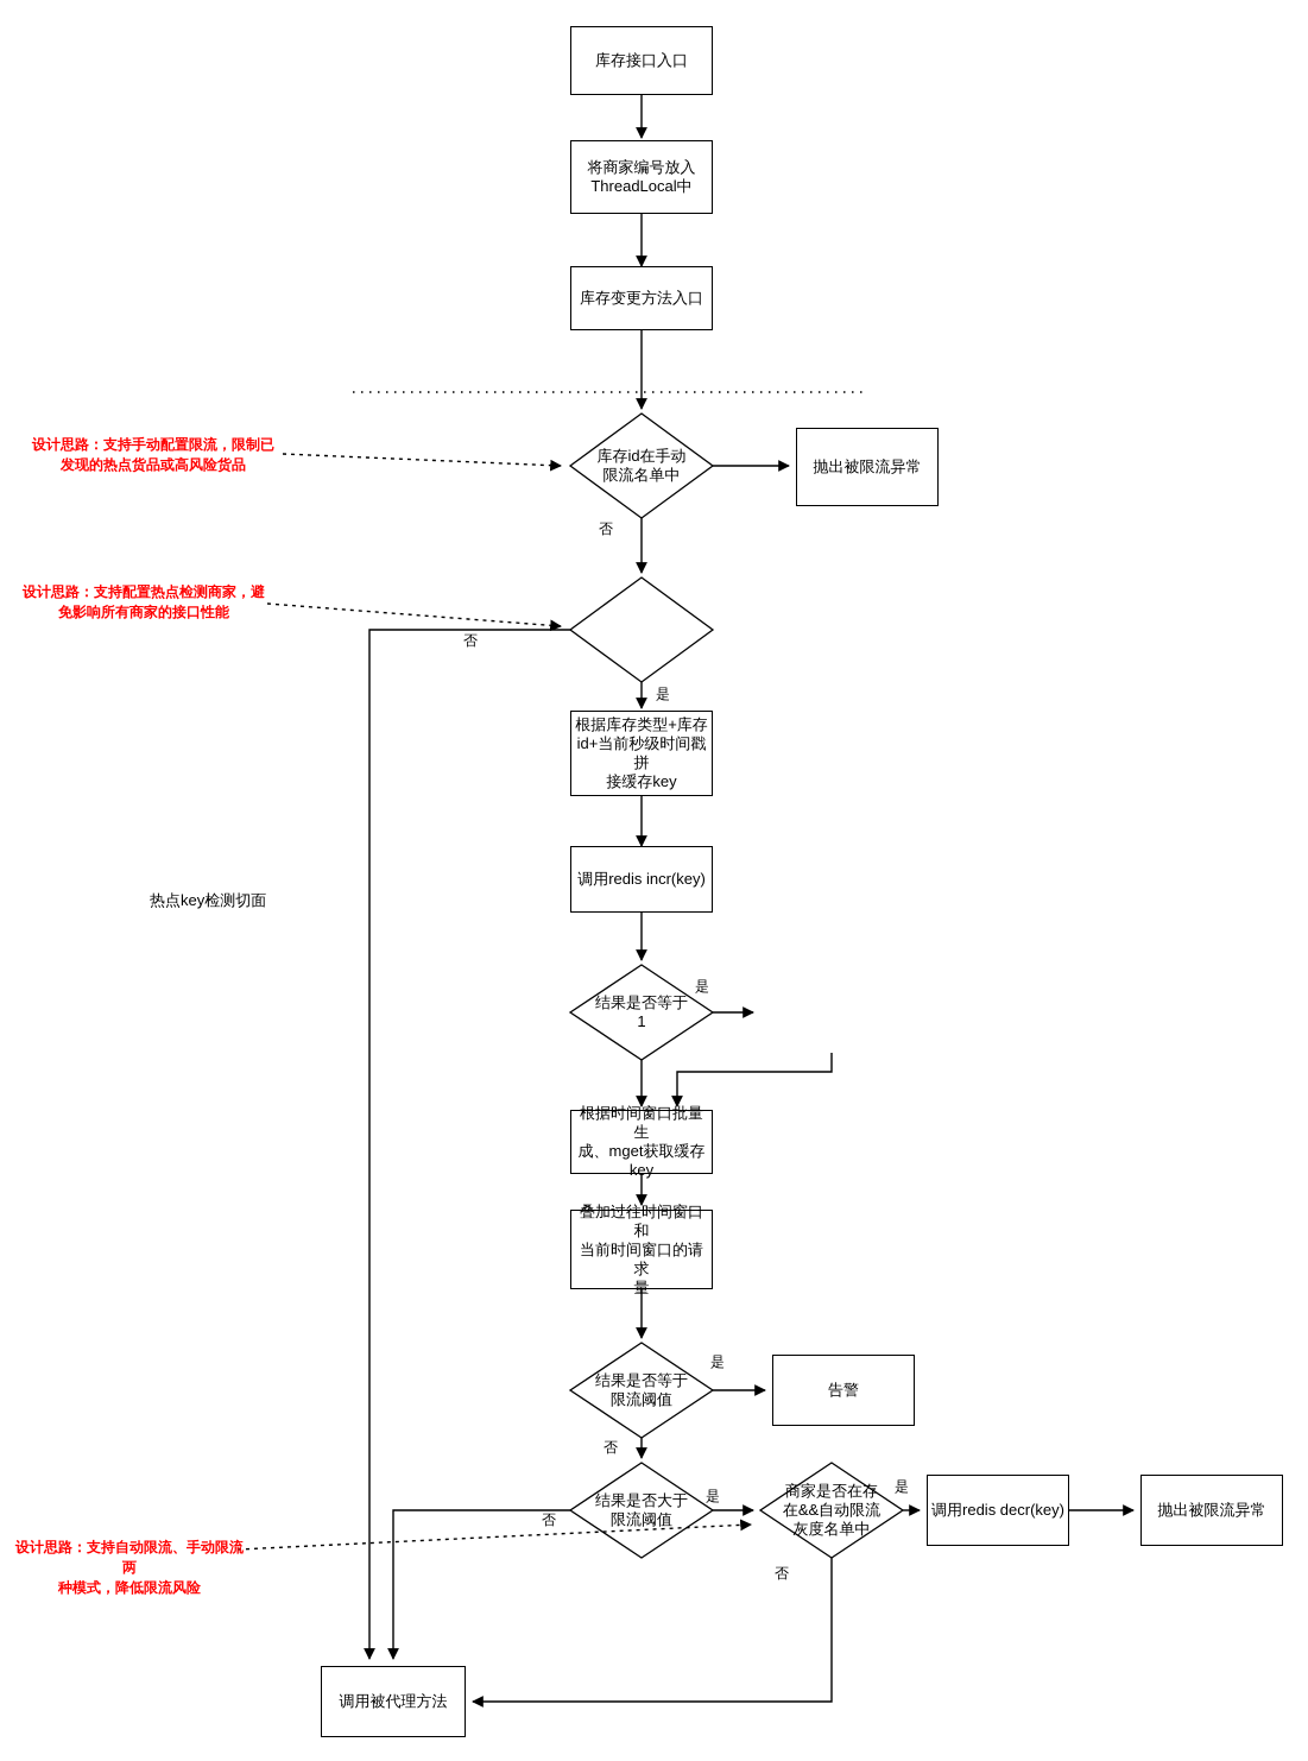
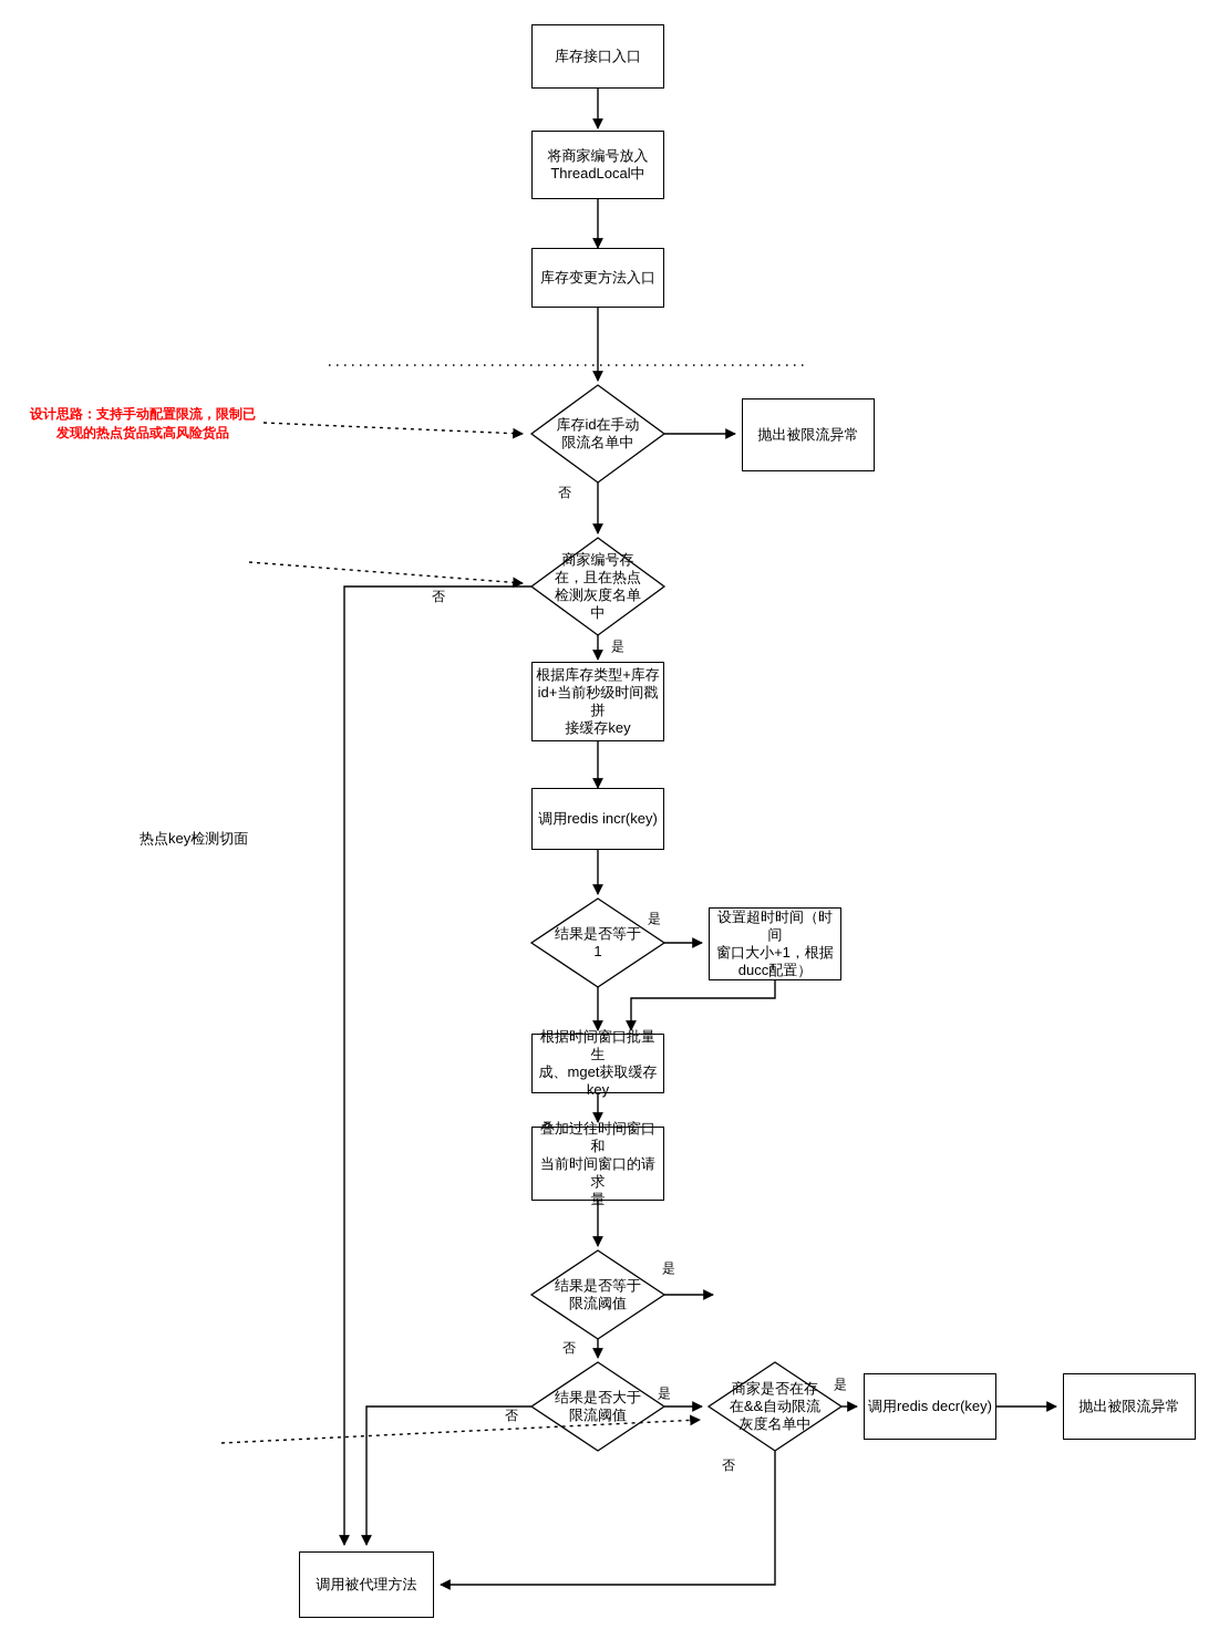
  库存接口入口
  将商家编号放入
  ThreadLocal中
  库存变更方法入口
  库存id在手动
  限流名单中
  抛出被限流异常
+ 商家编号存
+ 在，且在热点
+ 检测灰度名单
+ 中
  根据库存类型+库存
  id+当前秒级时间戳拼
  接缓存key
  调用redis incr(key)
  结果是否等于
  1
+ 设置超时时间（时间
+ 窗口大小+1，根据
+ ducc配置）
  根据时间窗口批量生
  成、mget获取缓存key
  叠加过往时间窗口和
  当前时间窗口的请求
  量
  结果是否等于
  限流阈值
- 告警
  结果是否大于
  限流阈值
  商家是否在存
  在&&自动限流
  灰度名单中
  调用redis decr(key)
  抛出被限流异常
  调用被代理方法
  否
  是
  否
  是
  是
  否
  是
  否
  是
  否
  热点key检测切面
  设计思路：支持手动配置限流，限制已
  发现的热点货品或高风险货品
- 设计思路：支持配置热点检测商家，避
- 免影响所有商家的接口性能
- 设计思路：支持自动限流、手动限流两
- 种模式，降低限流风险
